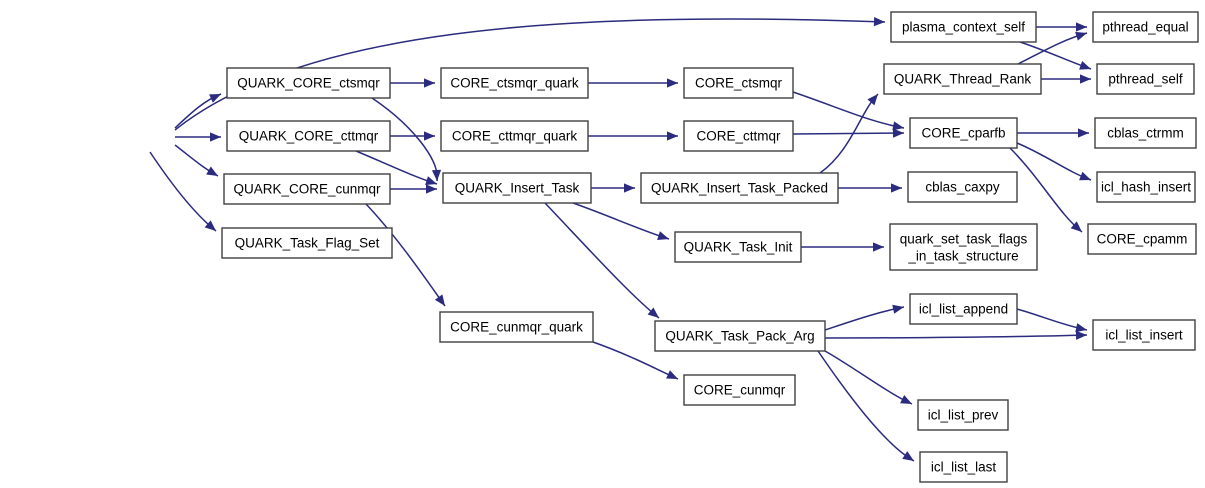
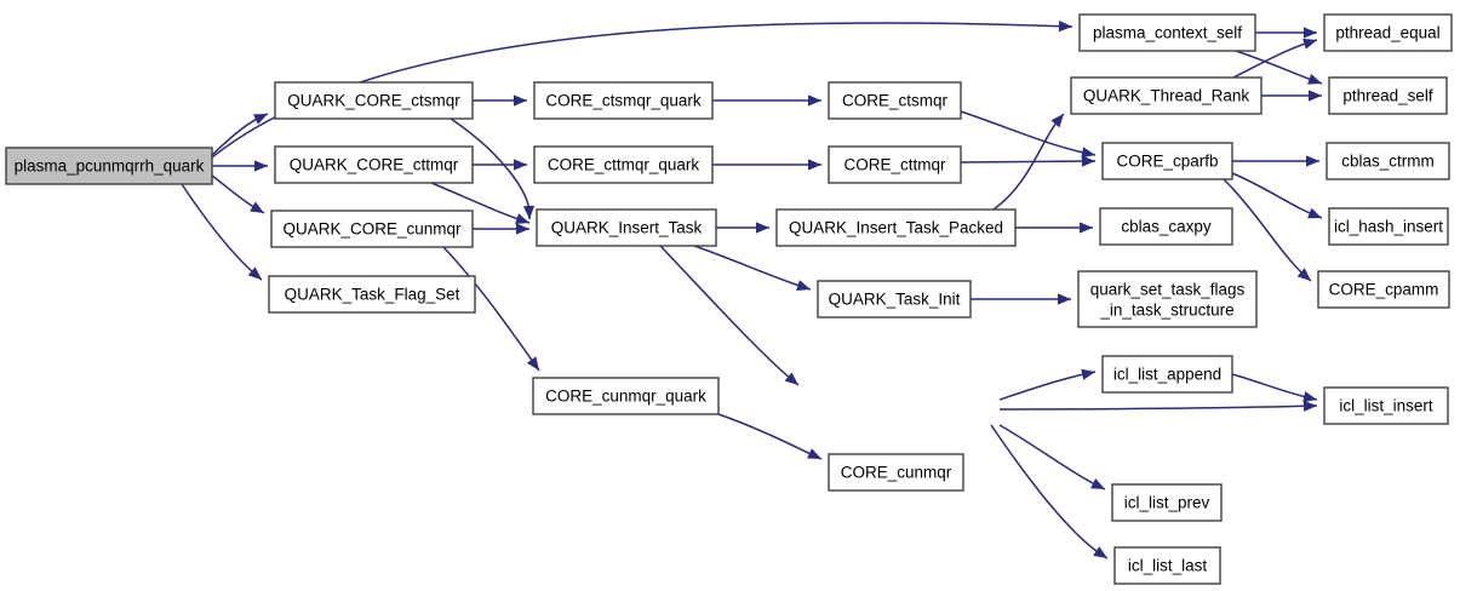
+ plasma_pcunmqrrh_quark
  QUARK_CORE_ctsmqr
  QUARK_CORE_cttmqr
  QUARK_CORE_cunmqr
  QUARK_Task_Flag_Set
  CORE_ctsmqr_quark
  CORE_cttmqr_quark
  QUARK_Insert_Task
  CORE_cunmqr_quark
  CORE_ctsmqr
  CORE_cttmqr
  QUARK_Insert_Task_Packed
  QUARK_Task_Init
- QUARK_Task_Pack_Arg
  CORE_cunmqr
  plasma_context_self
  QUARK_Thread_Rank
  CORE_cparfb
  cblas_caxpy
  quark_set_task_flags _in_task_structure
  icl_list_append
  icl_list_prev
  icl_list_last
  pthread_equal
  pthread_self
  cblas_ctrmm
  icl_hash_insert
  CORE_cpamm
  icl_list_insert
